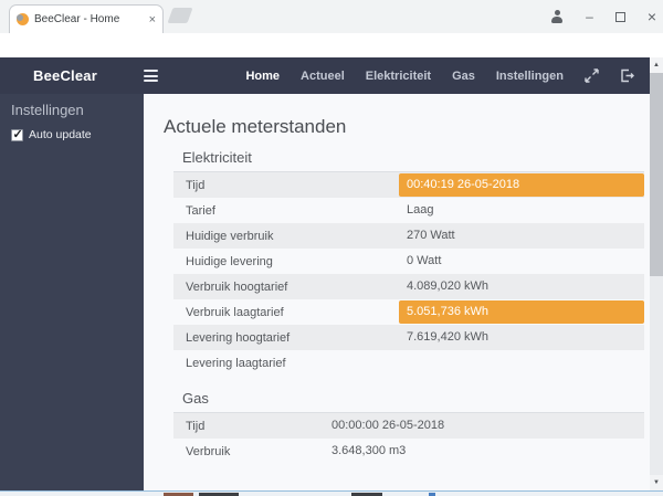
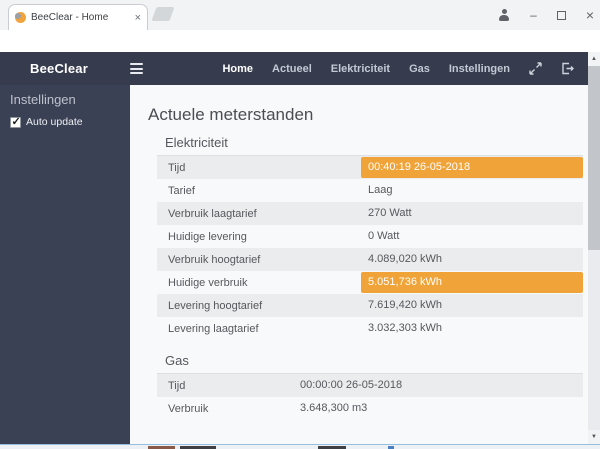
  BeeClear - Home
  ×
  –
  ×
  BeeClear
  Home
  Actueel
  Elektriciteit
  Gas
  Instellingen
  Instellingen
  Auto update
  Actuele meterstanden
  Elektriciteit
  Tijd
  00:40:19 26-05-2018
  Tarief
  Laag
- Huidige verbruik
+ Verbruik laagtarief
  270 Watt
  Huidige levering
  0 Watt
  Verbruik hoogtarief
  4.089,020 kWh
- Verbruik laagtarief
+ Huidige verbruik
  5.051,736 kWh
  Levering hoogtarief
  7.619,420 kWh
  Levering laagtarief
+ 3.032,303 kWh
  Gas
  Tijd
  00:00:00 26-05-2018
  Verbruik
  3.648,300 m3
